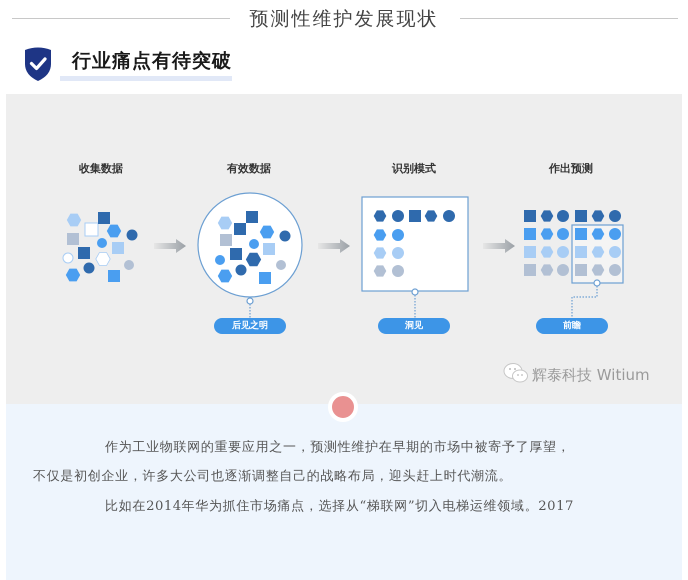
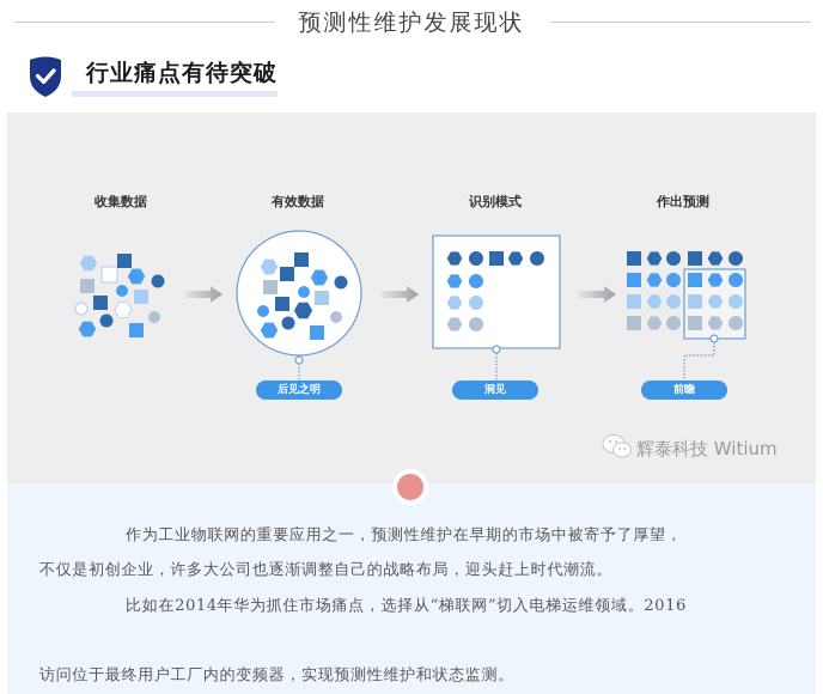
  预测性维护发展现状
  行业痛点有待突破
  收集数据
  有效数据
  识别模式
  作出预测
  后见之明
  洞见
  前瞻
  辉泰科技 Witium
  作为工业物联网的重要应用之一，预测性维护在早期的市场中被寄予了厚望，
  不仅是初创企业，许多大公司也逐渐调整自己的战略布局，迎头赶上时代潮流。
- 比如在2014年华为抓住市场痛点，选择从“梯联网”切入电梯运维领域。2017
+ 比如在2014年华为抓住市场痛点，选择从“梯联网”切入电梯运维领域。2016
+ 访问位于最终用户工厂内的变频器，实现预测性维护和状态监测。
